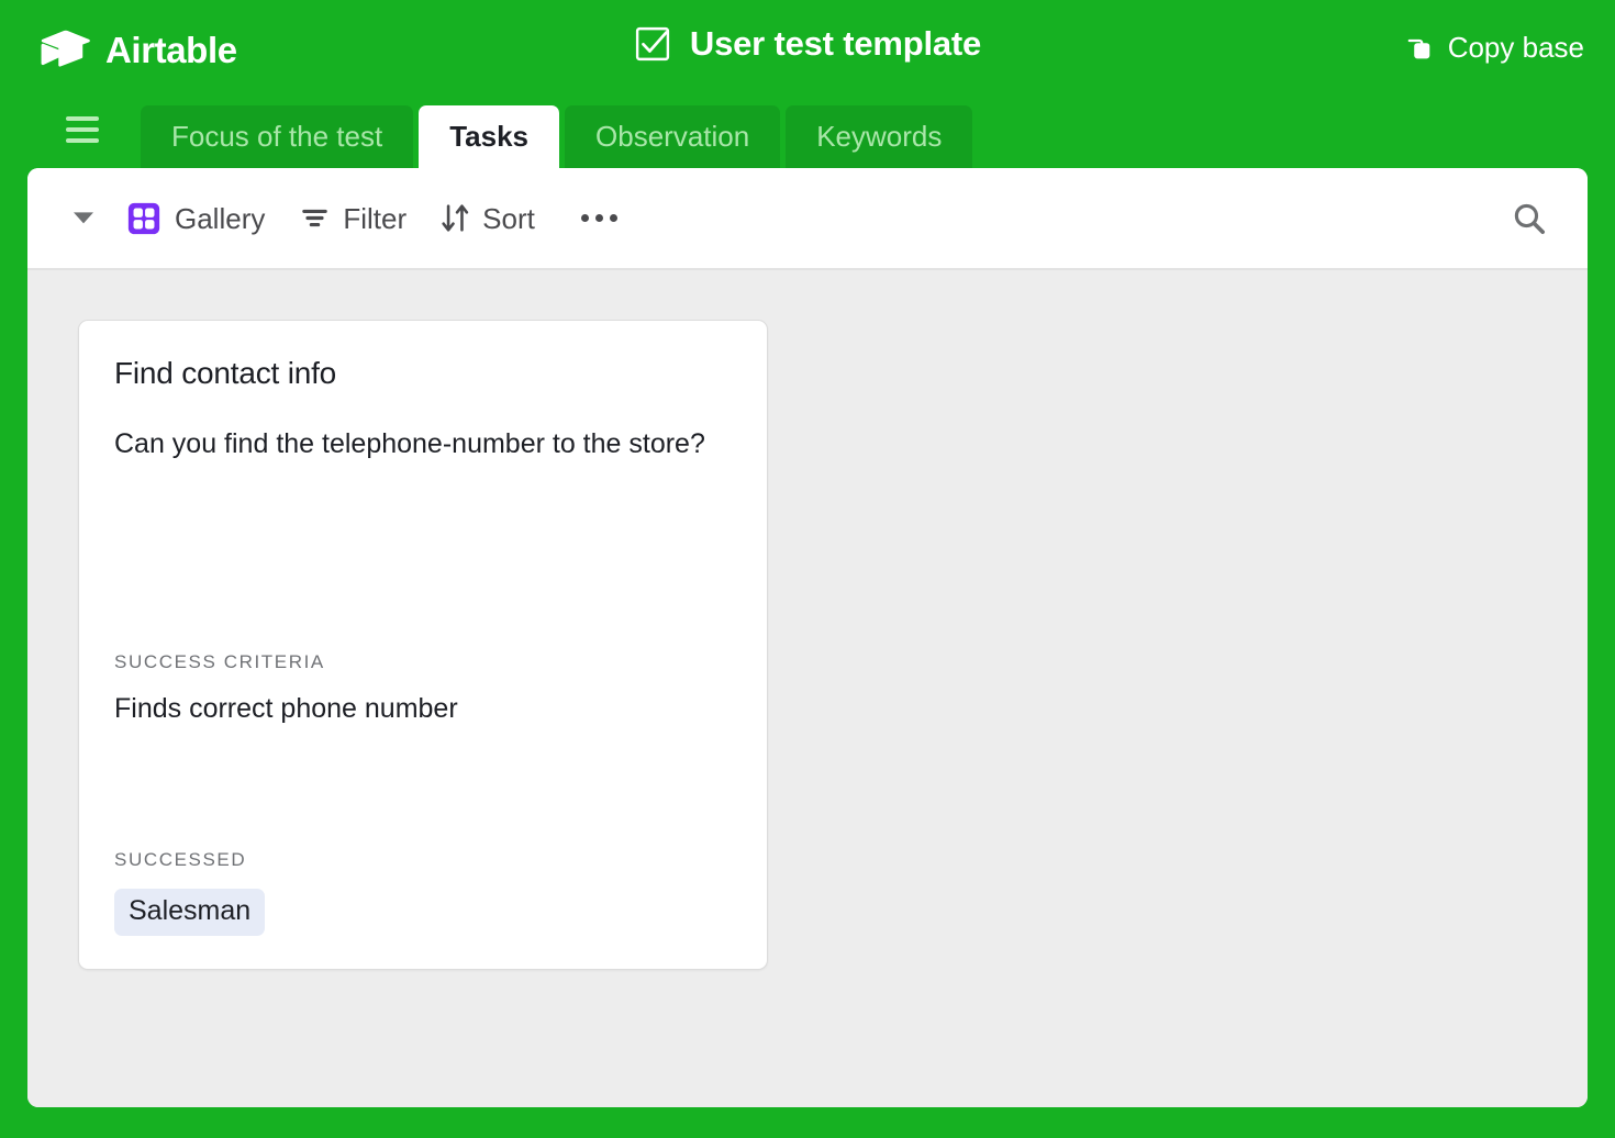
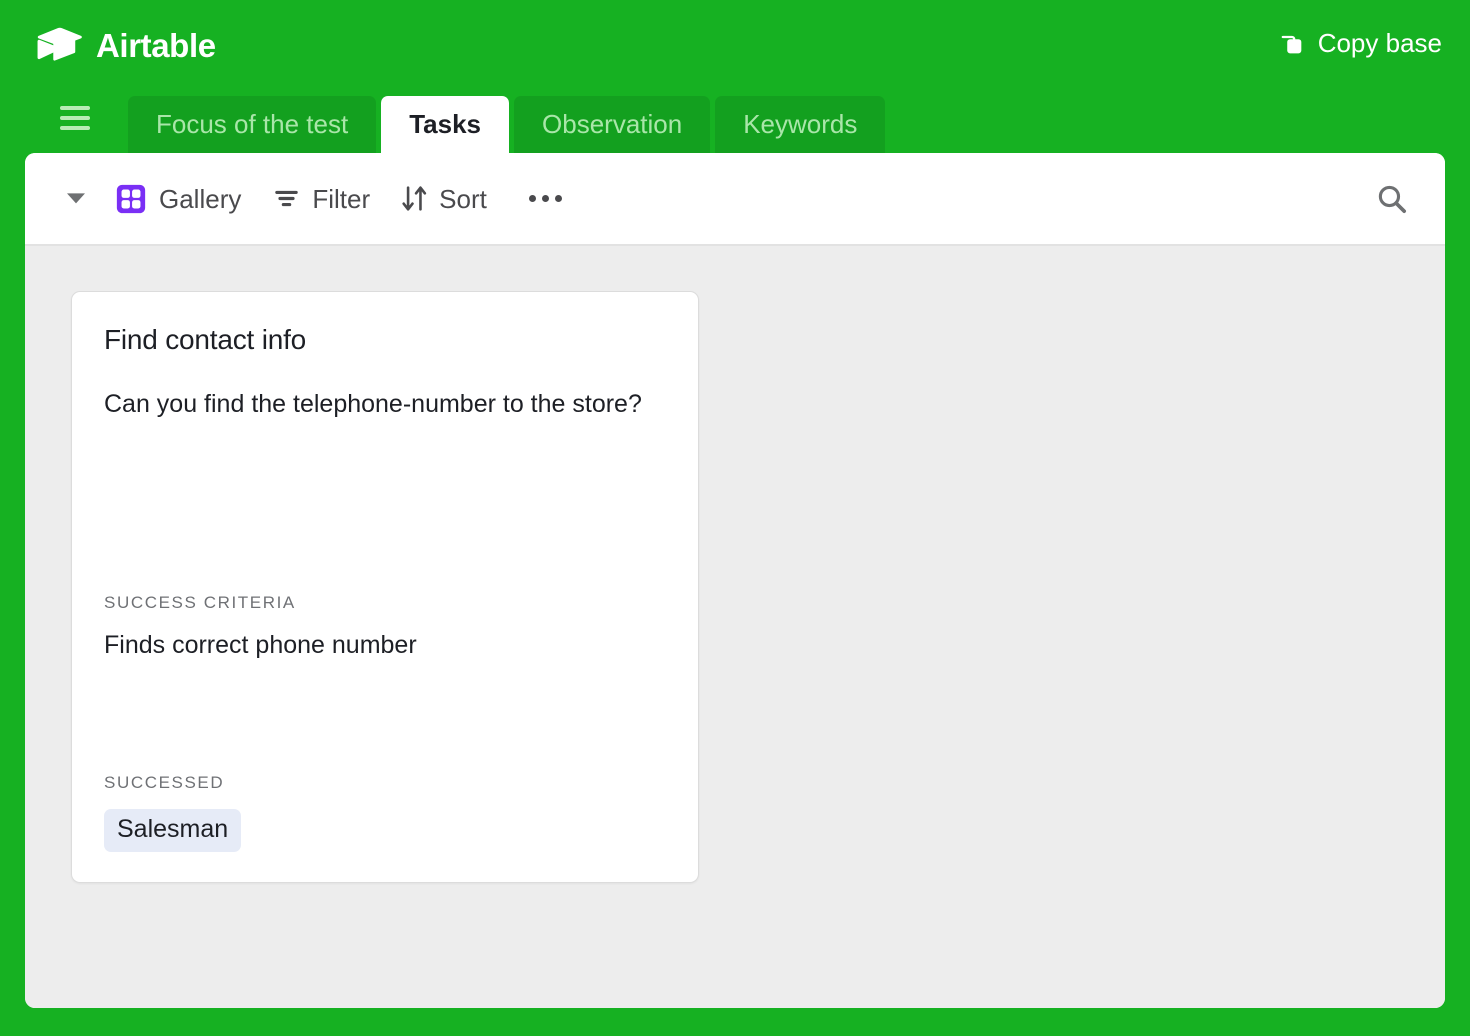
  Airtable
- User test template
  Copy base
  Focus of the test
  Tasks
  Observation
  Keywords
  Gallery
  Filter
  Sort
  Find contact info
  Can you find the telephone-number to the store?
  SUCCESS CRITERIA
  Finds correct phone number
  SUCCESSED
  Salesman
